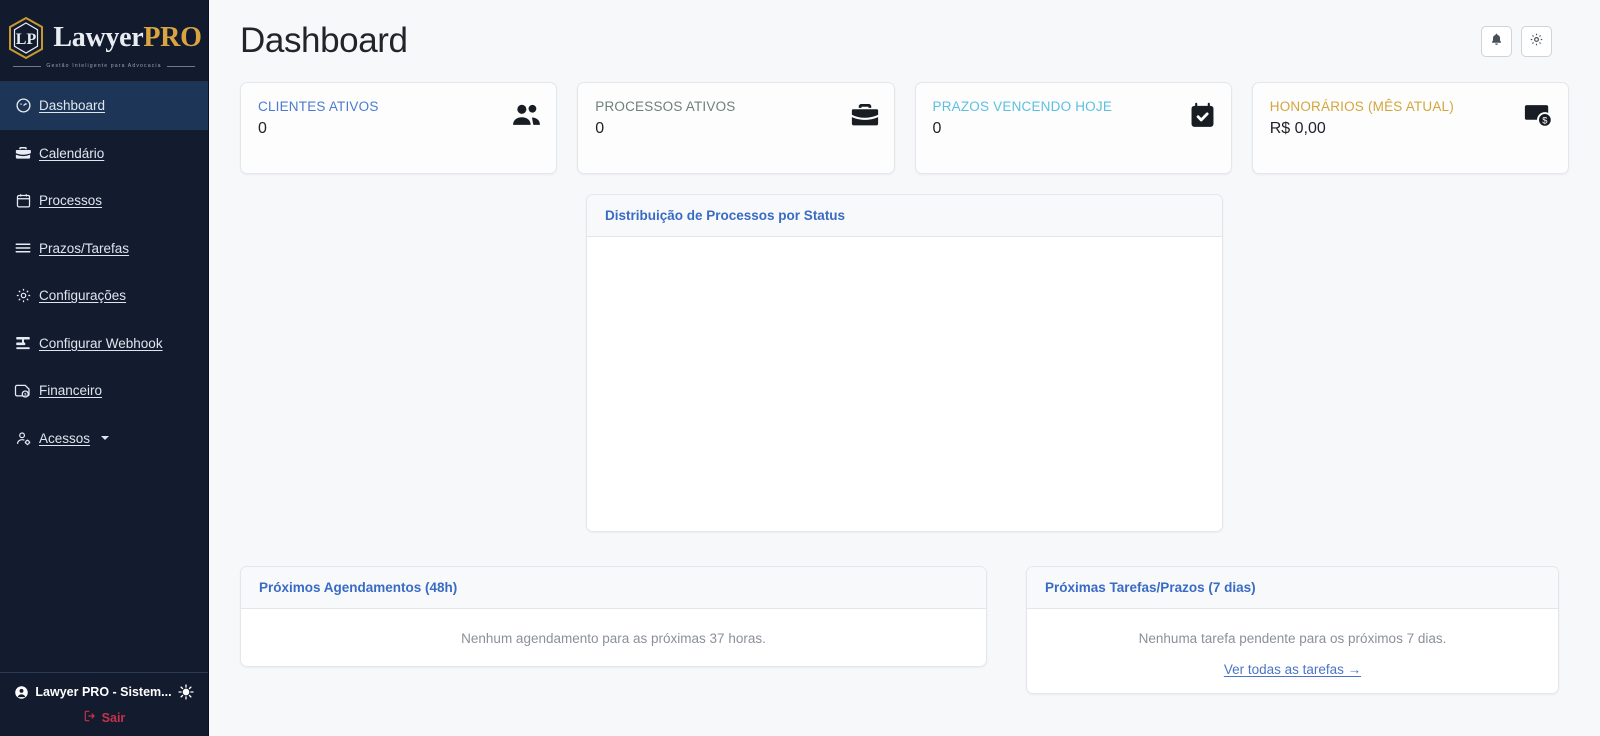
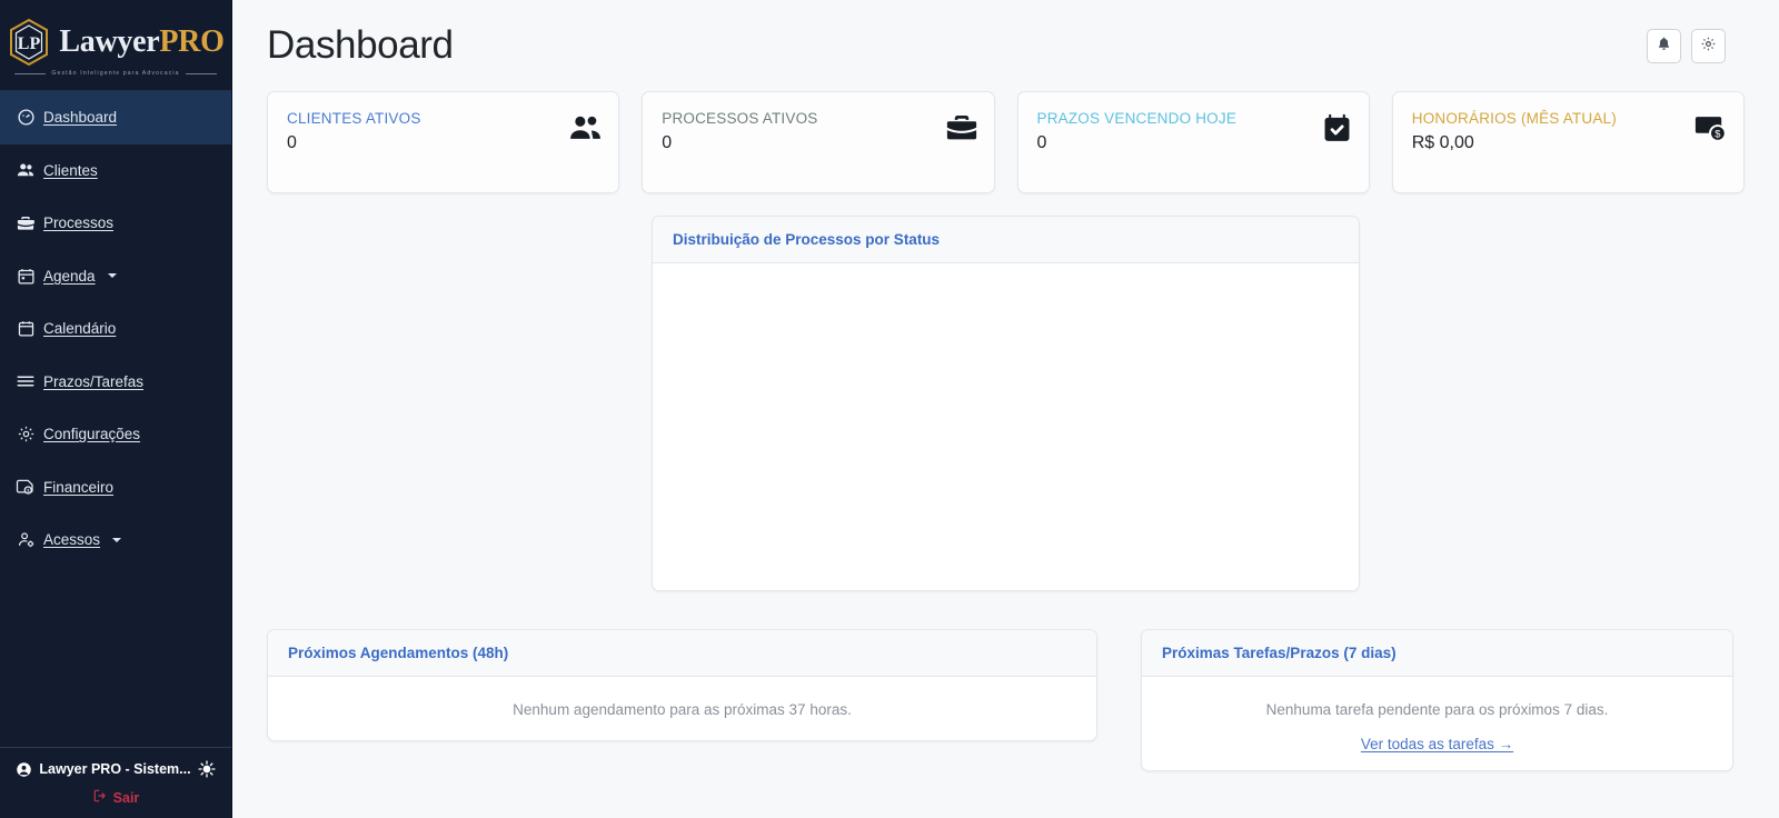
  LP
  LawyerPRO
  Dashboard
+ Clientes
- Calendário
+ Processos
+ Agenda
- Processos
+ Calendário
  Prazos/Tarefas
  Configurações
- Configurar Webhook
  Financeiro
  Acessos
  Lawyer PRO - Sistem...
  Sair
  Dashboard
  CLIENTES ATIVOS
  0
  PROCESSOS ATIVOS
  0
  PRAZOS VENCENDO HOJE
  0
  HONORÁRIOS (MÊS ATUAL)
  R$ 0,00
  $
  Distribuição de Processos por Status
  Próximos Agendamentos (48h)
  Nenhum agendamento para as próximas 37 horas.
  Próximas Tarefas/Prazos (7 dias)
  Nenhuma tarefa pendente para os próximos 7 dias.
  Ver todas as tarefas →
